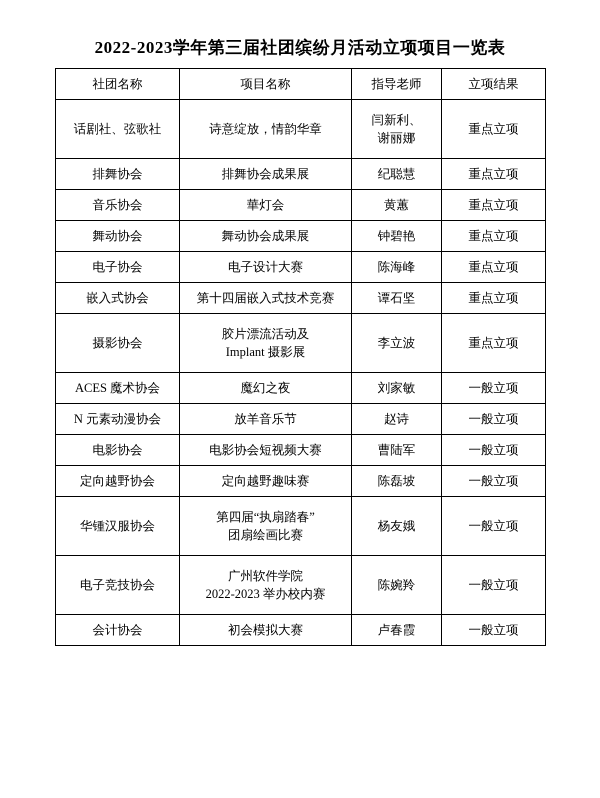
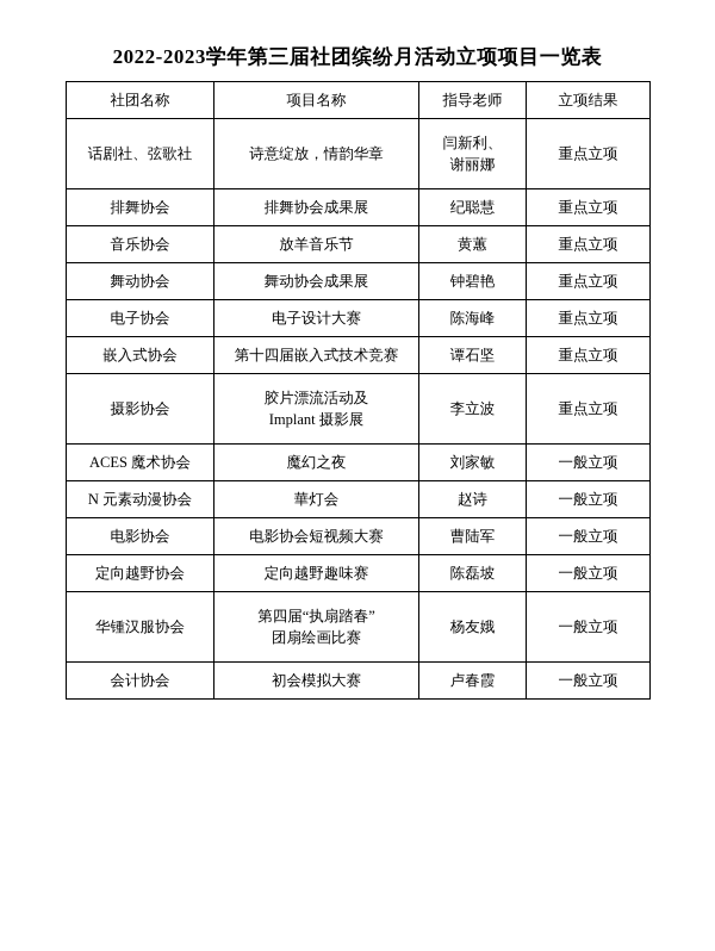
  2022-2023学年第三届社团缤纷月活动立项项目一览表
  社团名称	项目名称	指导老师	立项结果
  话剧社、弦歌社	诗意绽放，情韵华章	闫新利、谢丽娜	重点立项
  排舞协会	排舞协会成果展	纪聪慧	重点立项
- 音乐协会	華灯会	黄蕙	重点立项
+ 音乐协会	放羊音乐节	黄蕙	重点立项
  舞动协会	舞动协会成果展	钟碧艳	重点立项
  电子协会	电子设计大赛	陈海峰	重点立项
  嵌入式协会	第十四届嵌入式技术竞赛	谭石坚	重点立项
  摄影协会	胶片漂流活动及Implant 摄影展	李立波	重点立项
  ACES 魔术协会	魔幻之夜	刘家敏	一般立项
- N 元素动漫协会	放羊音乐节	赵诗	一般立项
+ N 元素动漫协会	華灯会	赵诗	一般立项
  电影协会	电影协会短视频大赛	曹陆军	一般立项
  定向越野协会	定向越野趣味赛	陈磊坡	一般立项
  华锺汉服协会	第四届“执扇踏春”团扇绘画比赛	杨友娥	一般立项
- 电子竞技协会	广州软件学院2022-2023 举办校内赛	陈婉羚	一般立项
  会计协会	初会模拟大赛	卢春霞	一般立项
